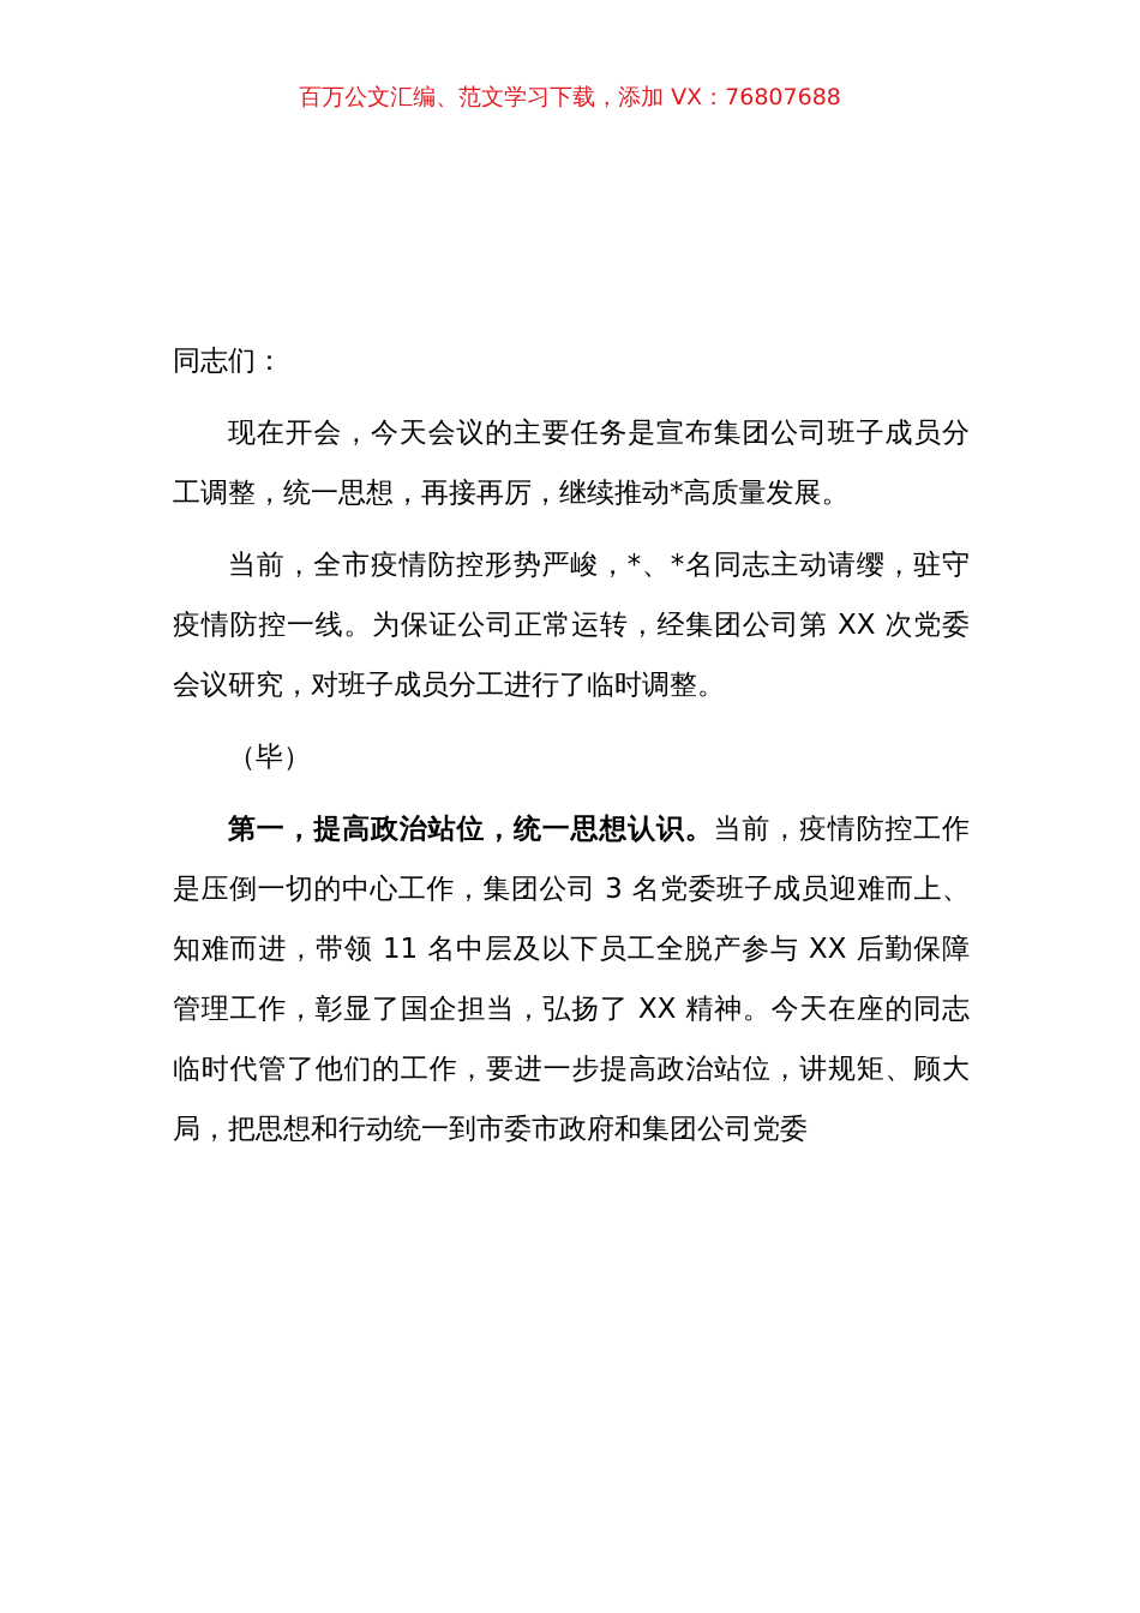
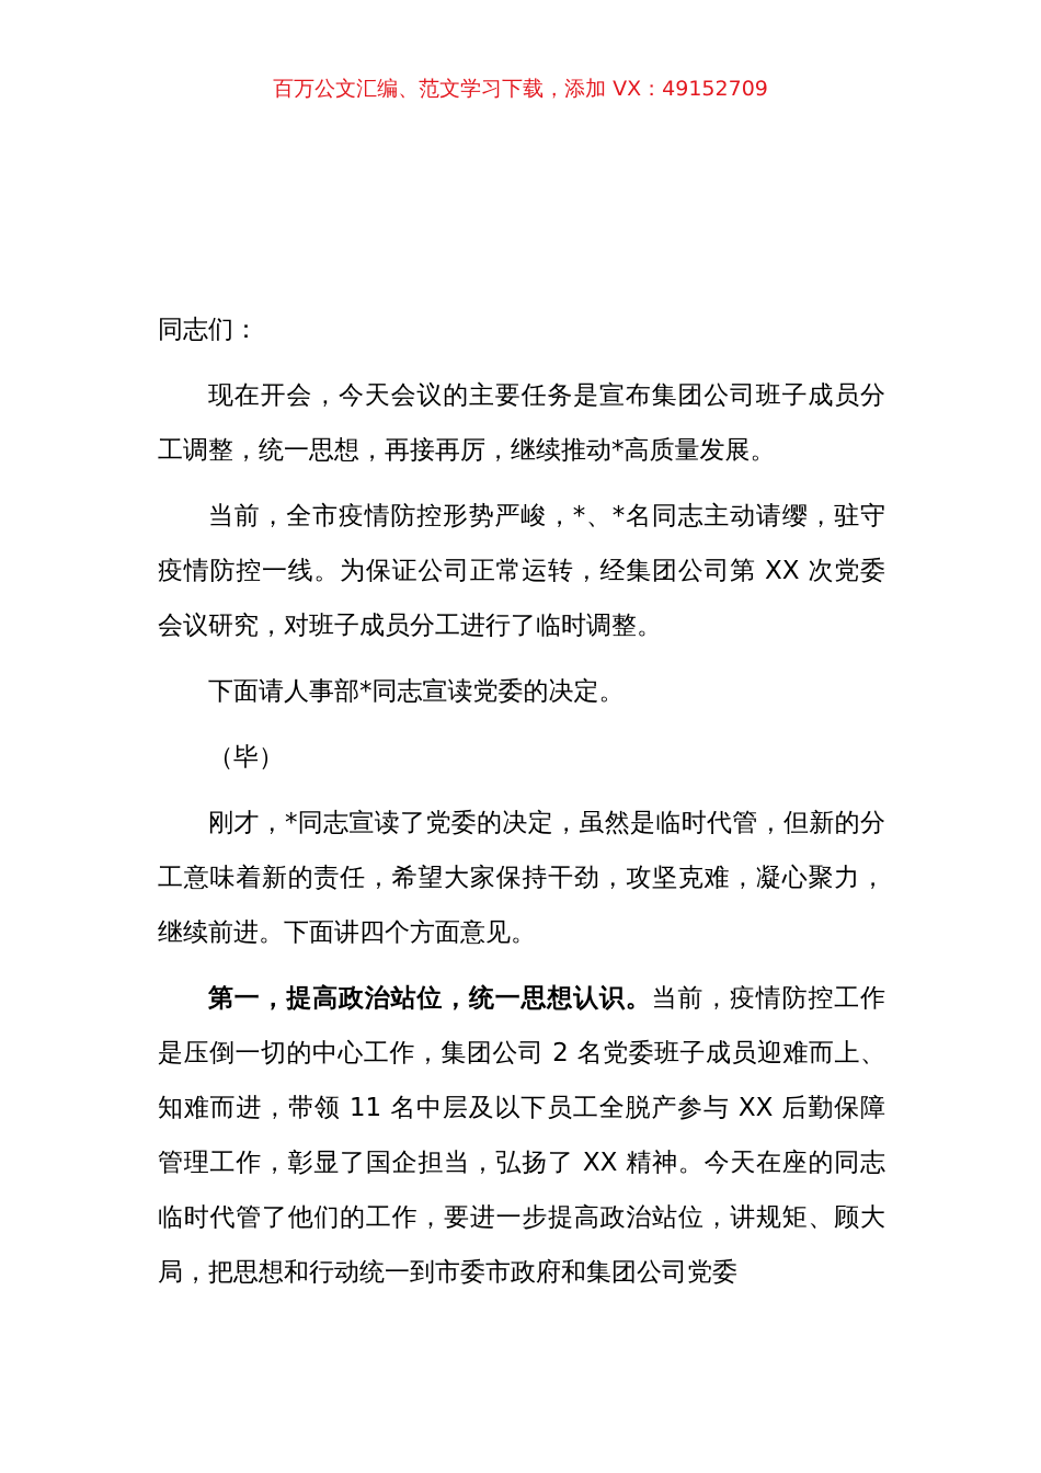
- 百万公文汇编、范文学习下载，添加 VX：76807688
+ 百万公文汇编、范文学习下载，添加 VX：49152709
  同志们：
  现在开会，今天会议的主要任务是宣布集团公司班子成员分工调整，统一思想，再接再厉，继续推动*高质量发展。
  当前，全市疫情防控形势严峻，*、*名同志主动请缨，驻守疫情防控一线。为保证公司正常运转，经集团公司第 XX 次党委会议研究，对班子成员分工进行了临时调整。
+ 下面请人事部*同志宣读党委的决定。
  （毕）
+ 刚才，*同志宣读了党委的决定，虽然是临时代管，但新的分工意味着新的责任，希望大家保持干劲，攻坚克难，凝心聚力，继续前进。下面讲四个方面意见。
- 第一，提高政治站位，统一思想认识。当前，疫情防控工作是压倒一切的中心工作，集团公司 3 名党委班子成员迎难而上、知难而进，带领 11 名中层及以下员工全脱产参与 XX 后勤保障管理工作，彰显了国企担当，弘扬了 XX 精神。今天在座的同志临时代管了他们的工作，要进一步提高政治站位，讲规矩、顾大局，把思想和行动统一到市委市政府和集团公司党委
+ 第一，提高政治站位，统一思想认识。当前，疫情防控工作是压倒一切的中心工作，集团公司 2 名党委班子成员迎难而上、知难而进，带领 11 名中层及以下员工全脱产参与 XX 后勤保障管理工作，彰显了国企担当，弘扬了 XX 精神。今天在座的同志临时代管了他们的工作，要进一步提高政治站位，讲规矩、顾大局，把思想和行动统一到市委市政府和集团公司党委
